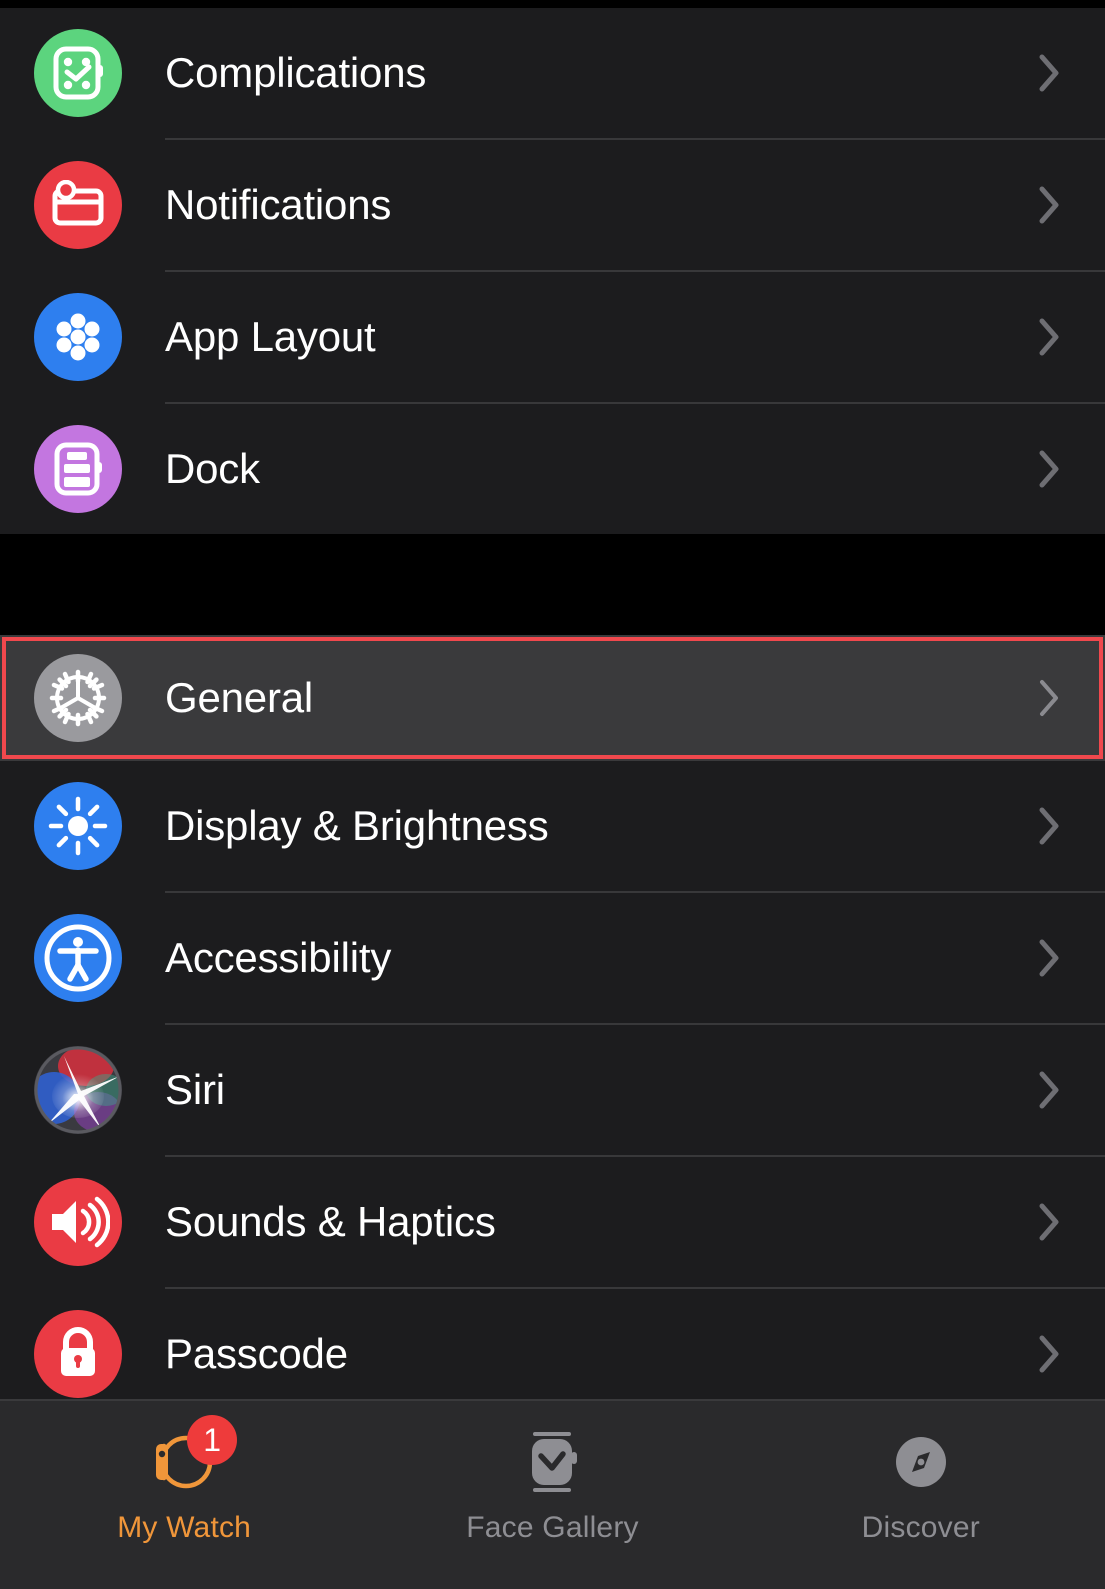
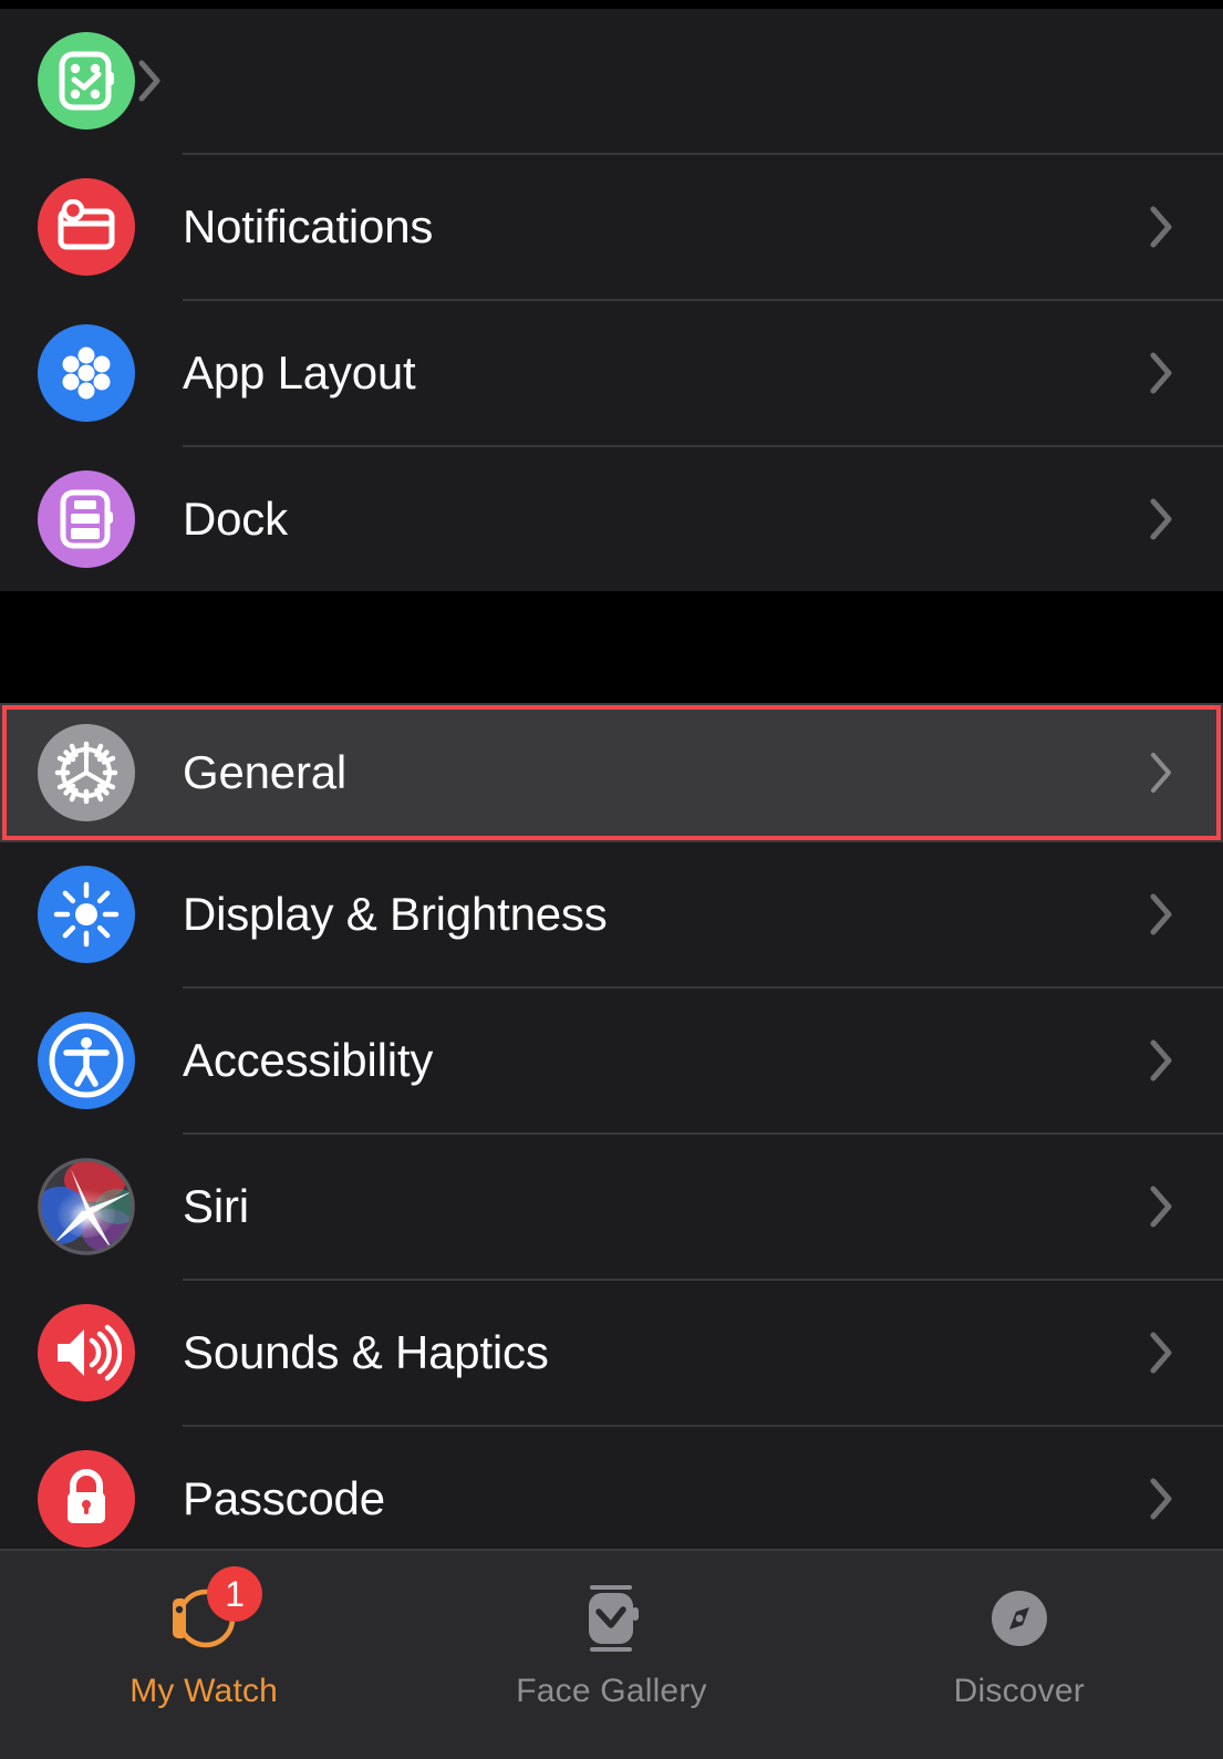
- Complications
  Notifications
  App Layout
  Dock
  General
  Display & Brightness
  Accessibility
  Siri
  Sounds & Haptics
  Passcode
  1
  My Watch
  Face Gallery
  Discover
